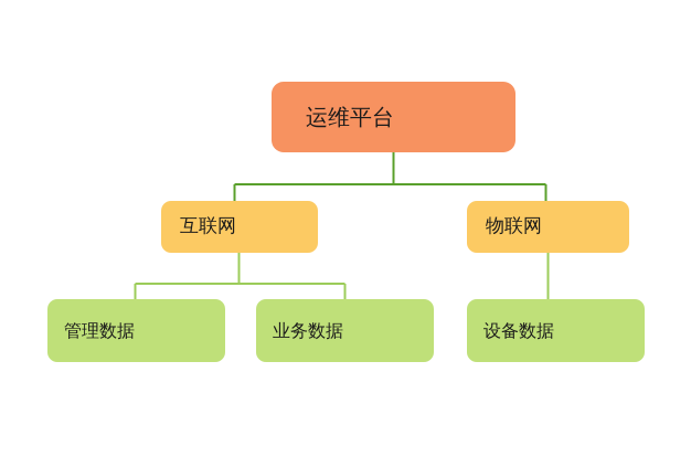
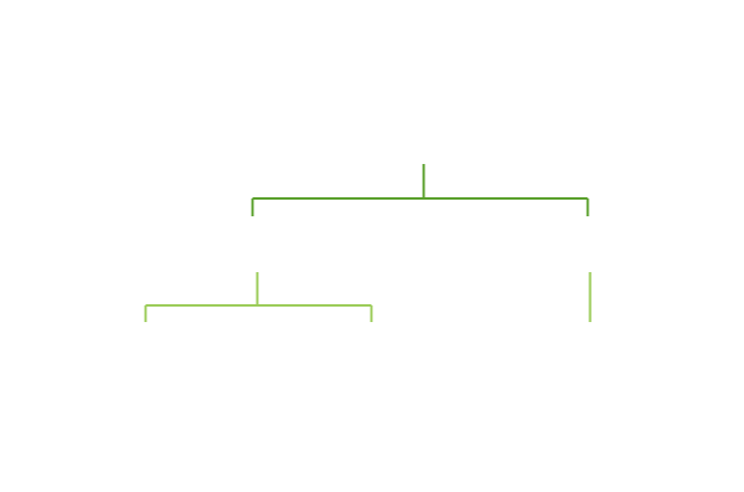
- 运维平台
- 互联网
- 物联网
- 管理数据
- 业务数据
- 设备数据
